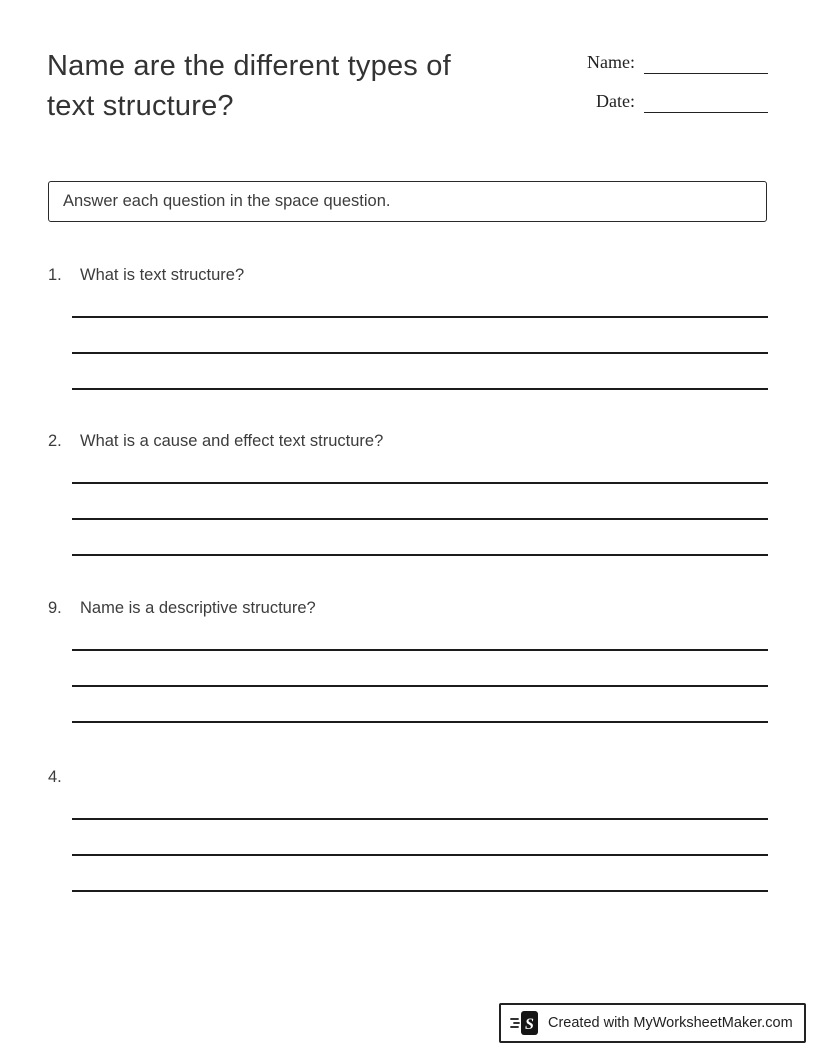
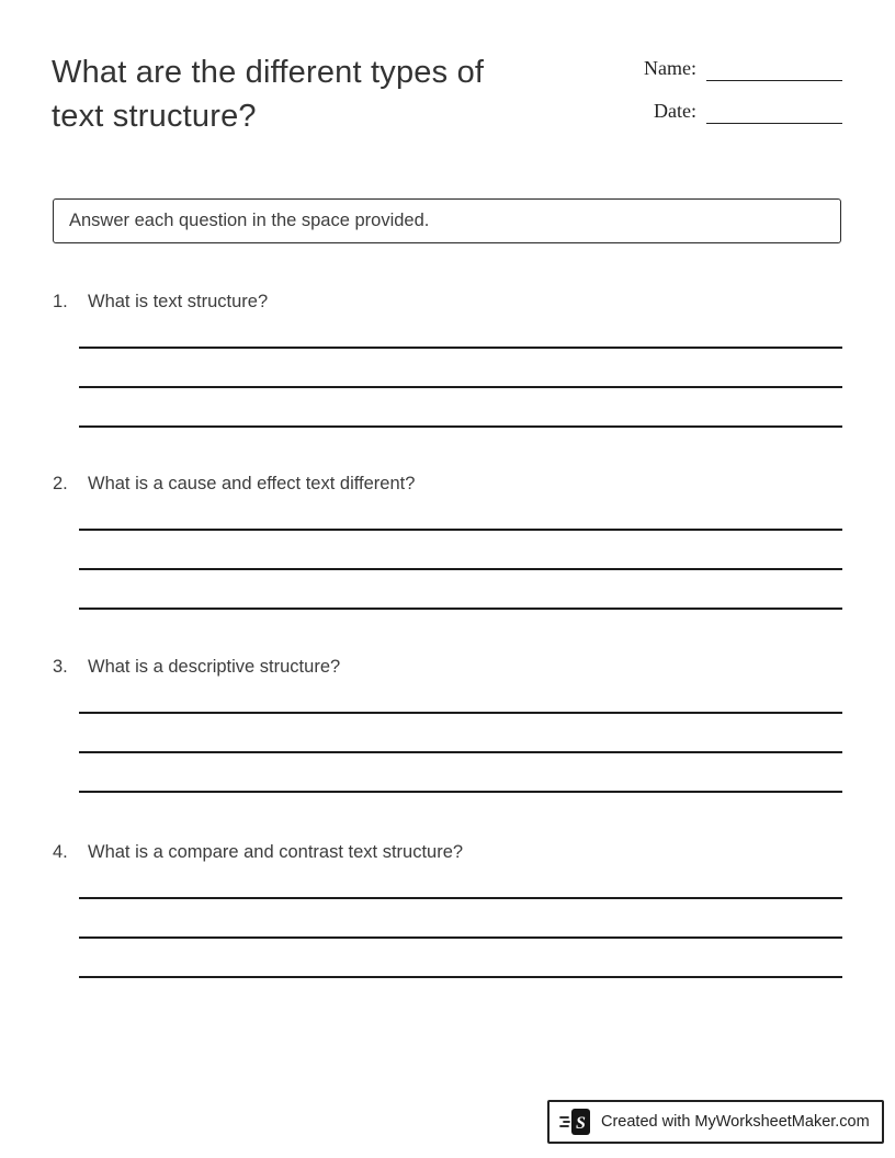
- Name are the different types of
+ What are the different types of
  text structure?
  Name:
  Date:
- Answer each question in the space question.
+ Answer each question in the space provided.
  1.
  What is text structure?
  2.
- What is a cause and effect text structure?
+ What is a cause and effect text different?
- 9.
+ 3.
- Name is a descriptive structure?
+ What is a descriptive structure?
  4.
+ What is a compare and contrast text structure?
  S
  Created with MyWorksheetMaker.com
